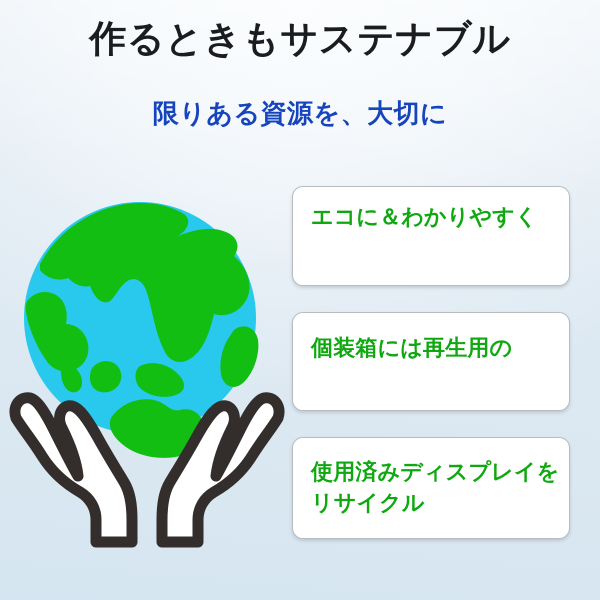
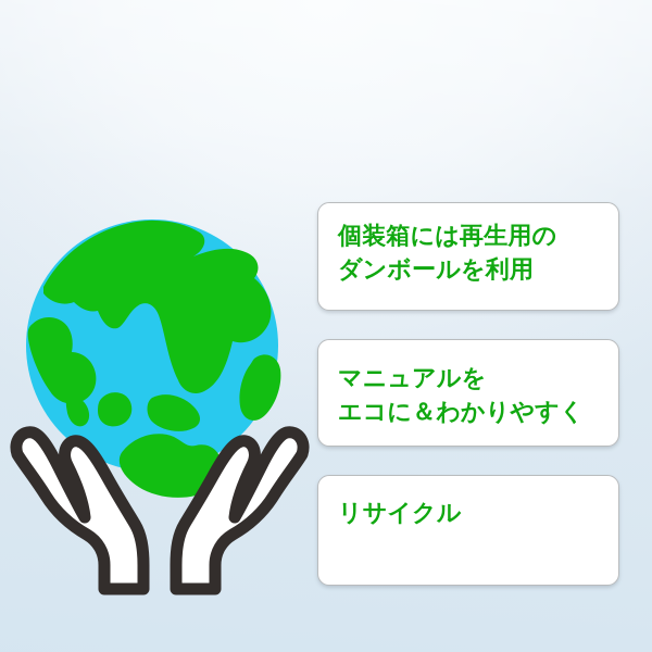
- 作るときもサステナブル
- 限りある資源を、大切に
- エコに＆わかりやすく
+ 個装箱には再生用の
+ ダンボールを利用
+ マニュアルを
- 個装箱には再生用の
+ エコに＆わかりやすく
- 使用済みディスプレイを
  リサイクル
